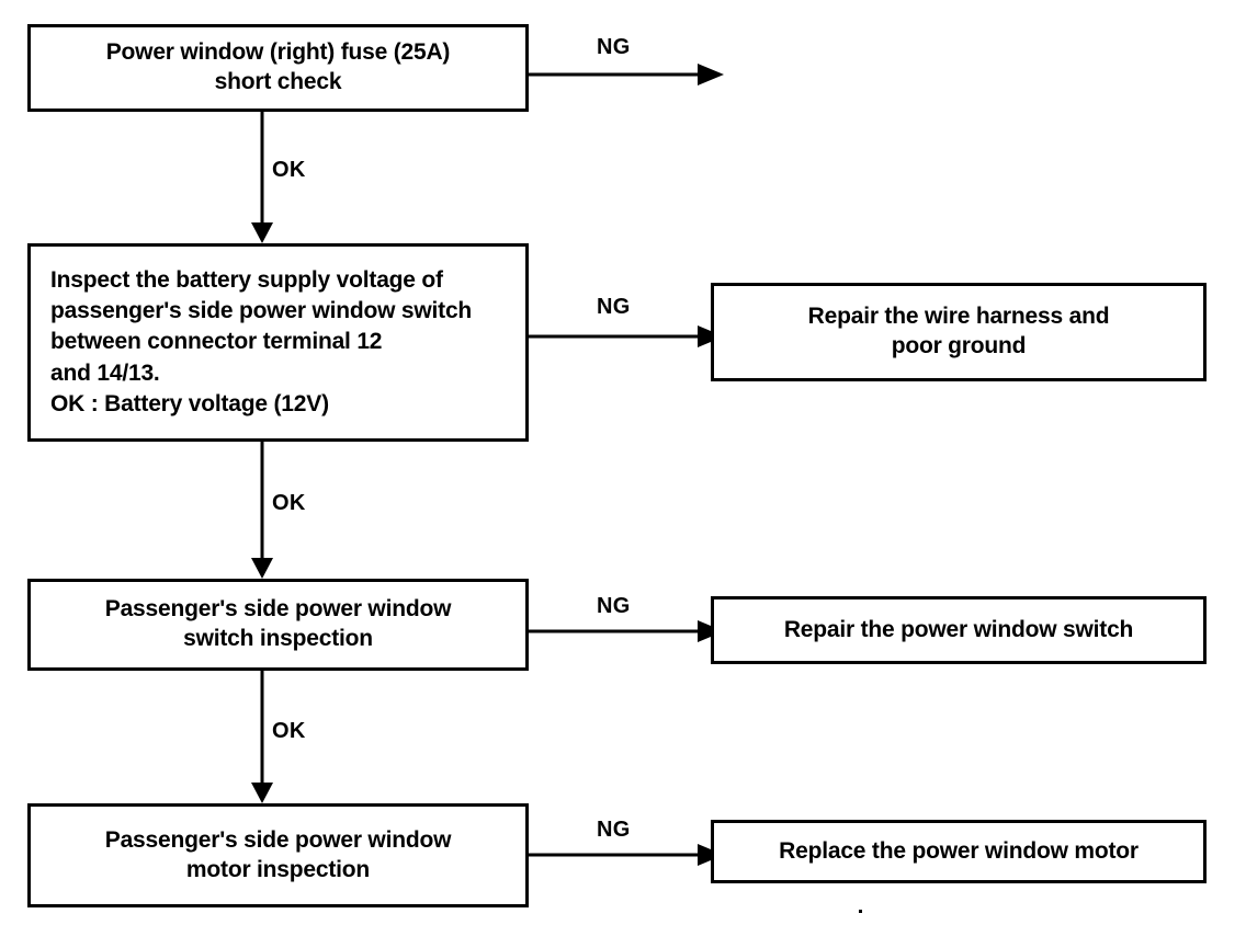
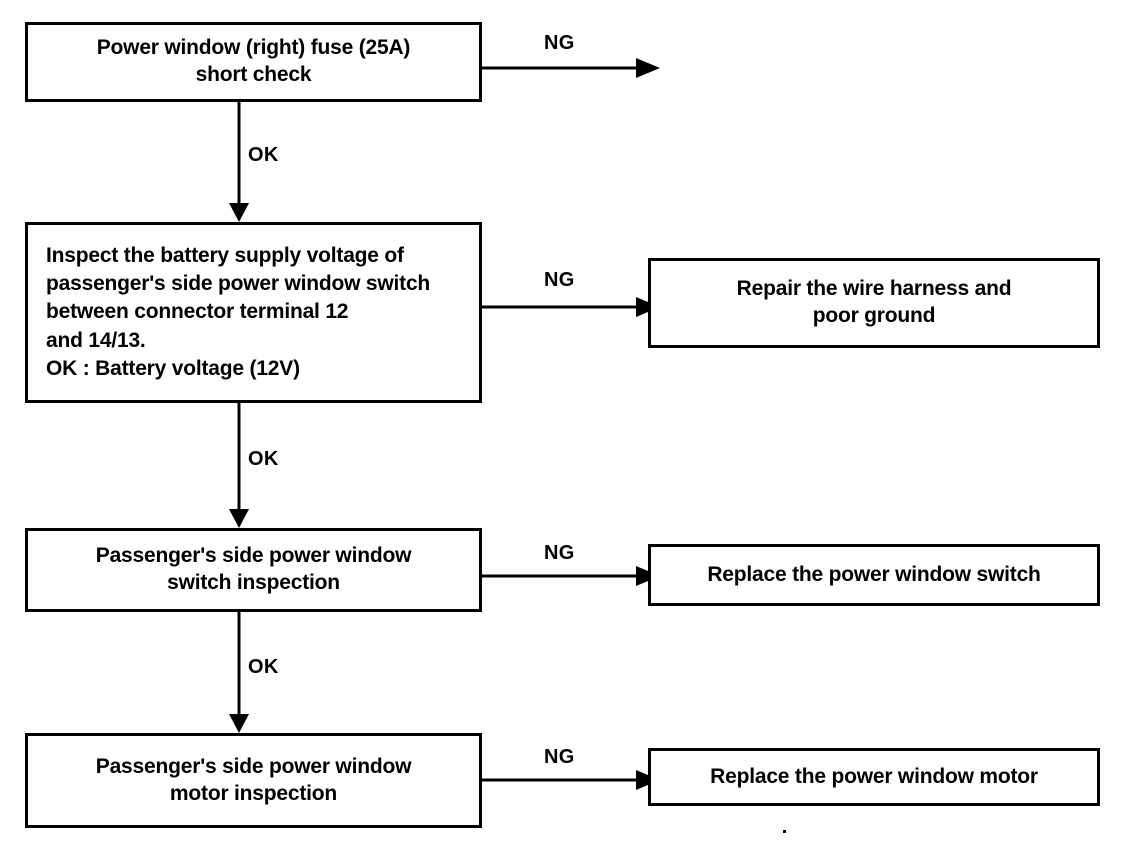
  Power window (right) fuse (25A)
  short check
  Inspect the battery supply voltage of
  passenger's side power window switch
  between connector terminal 12
  and 14/13.
  OK : Battery voltage (12V)
  Passenger's side power window
  switch inspection
  Passenger's side power window
  motor inspection
  Repair the wire harness and
  poor ground
- Repair the power window switch
+ Replace the power window switch
  Replace the power window motor
  NG
  OK
  NG
  OK
  NG
  OK
  NG
